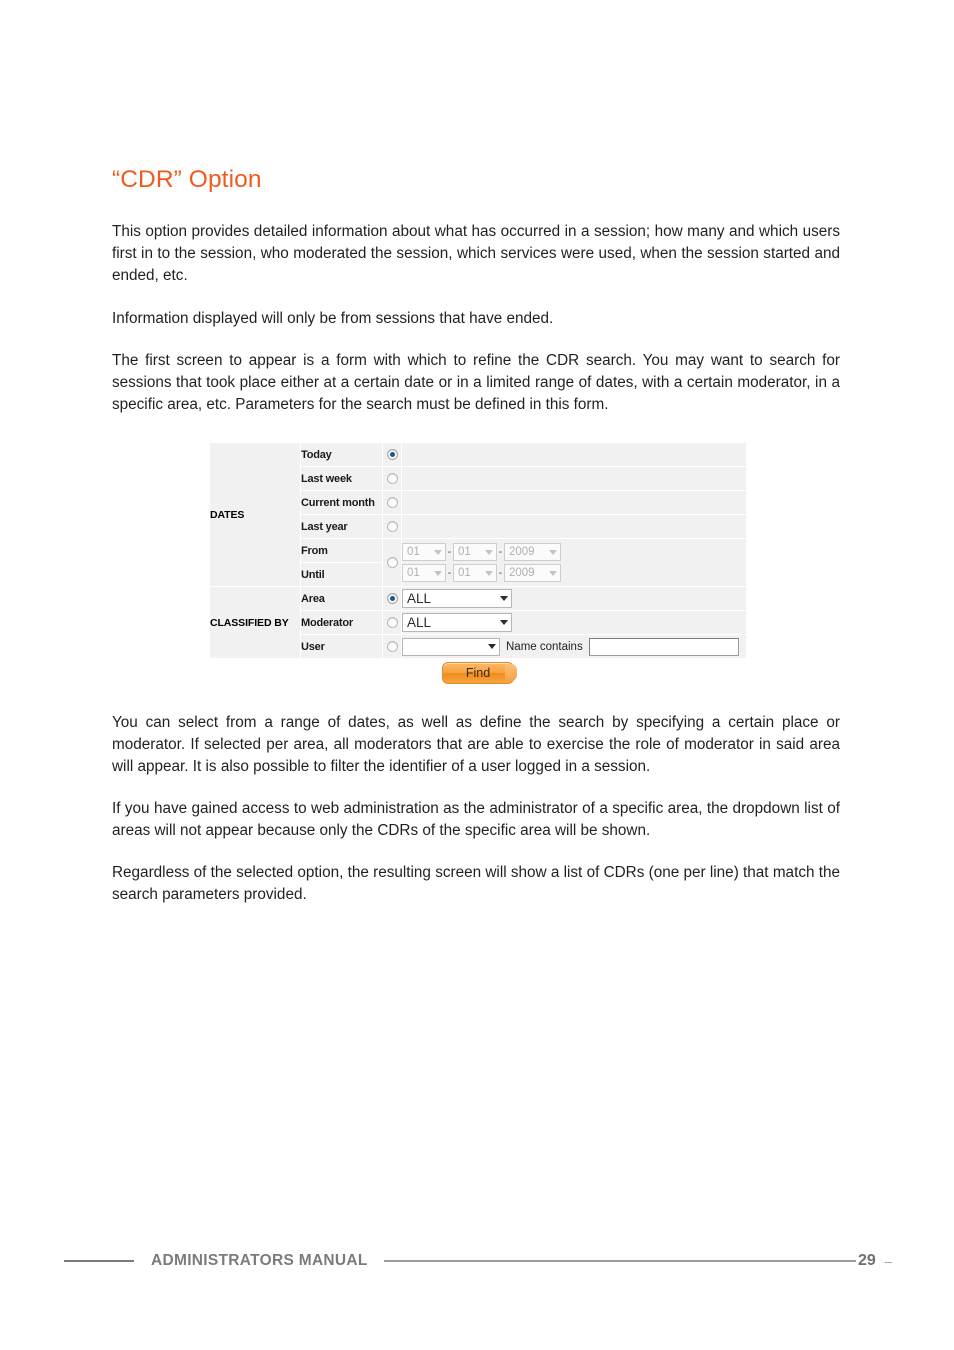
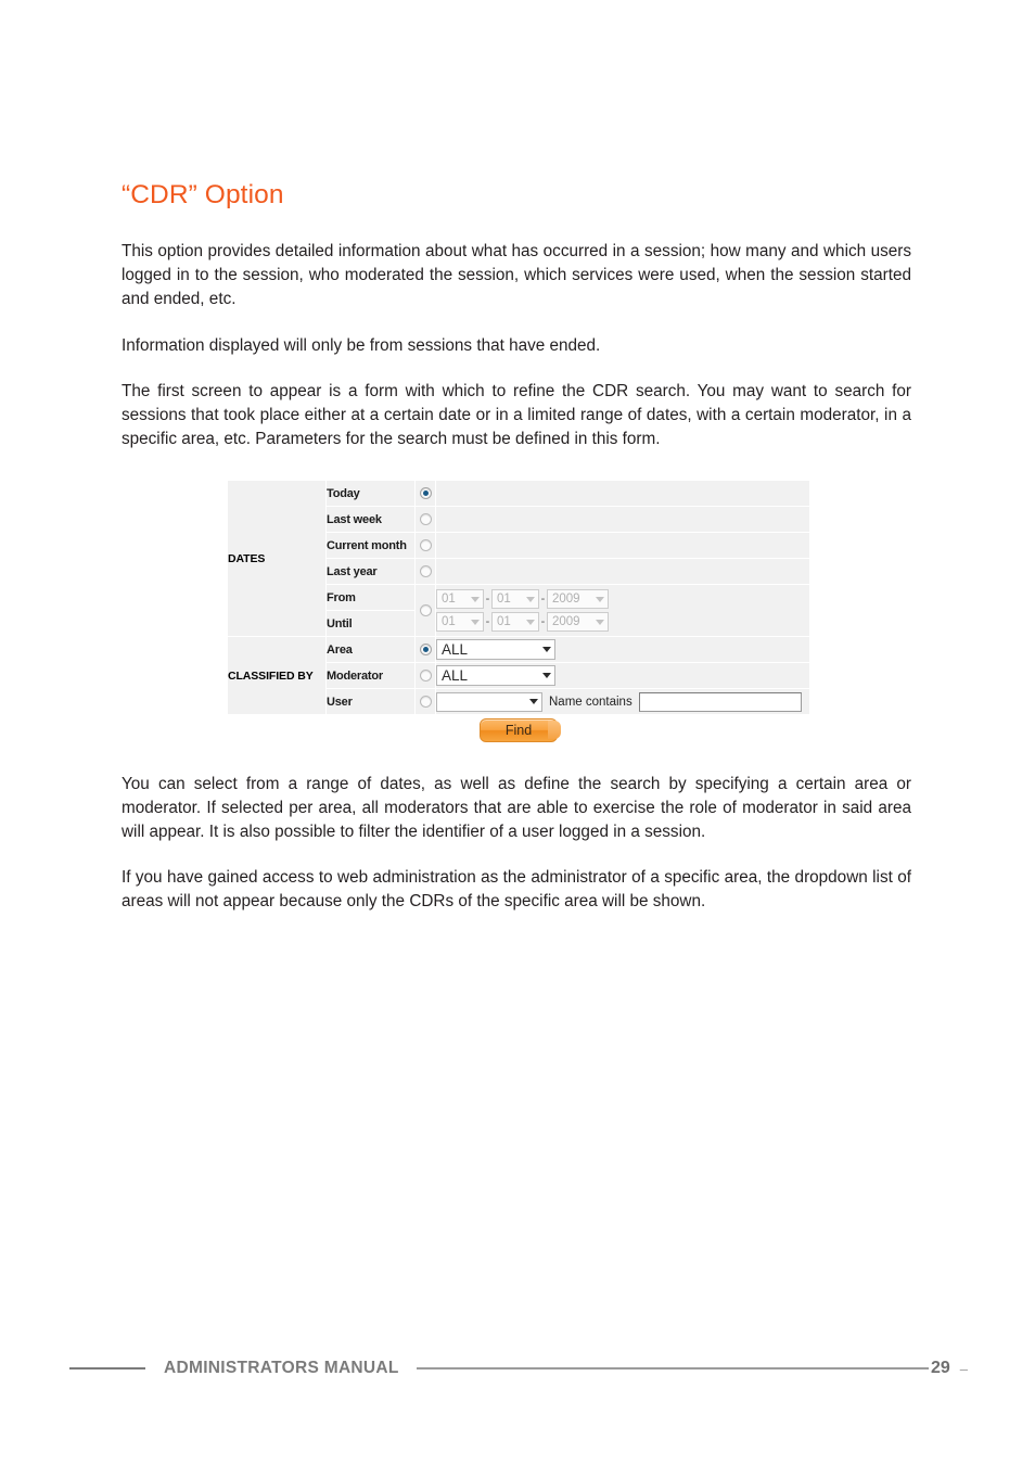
  “CDR” Option
- This option provides detailed information about what has occurred in a session; how many and which users first in to the session, who moderated the session, which services were used, when the session started and ended, etc.
+ This option provides detailed information about what has occurred in a session; how many and which users logged in to the session, who moderated the session, which services were used, when the session started and ended, etc.
  Information displayed will only be from sessions that have ended.
  The first screen to appear is a form with which to refine the CDR search. You may want to search for sessions that took place either at a certain date or in a limited range of dates, with a certain moderator, in a specific area, etc. Parameters for the search must be defined in this form.
  DATES	Today
  Last week
  Current month
  Last year
  From		01 - 01 - 2009 01 - 01 - 2009
  Until
  CLASSIFIED BY	Area		ALL
  Moderator		ALL
  User		Name contains
  Find
- You can select from a range of dates, as well as define the search by specifying a certain place or moderator. If selected per area, all moderators that are able to exercise the role of moderator in said area will appear. It is also possible to filter the identifier of a user logged in a session.
+ You can select from a range of dates, as well as define the search by specifying a certain area or moderator. If selected per area, all moderators that are able to exercise the role of moderator in said area will appear. It is also possible to filter the identifier of a user logged in a session.
  If you have gained access to web administration as the administrator of a specific area, the dropdown list of areas will not appear because only the CDRs of the specific area will be shown.
- Regardless of the selected option, the resulting screen will show a list of CDRs (one per line) that match the search parameters provided.
  ADMINISTRATORS MANUAL
  29
  –
